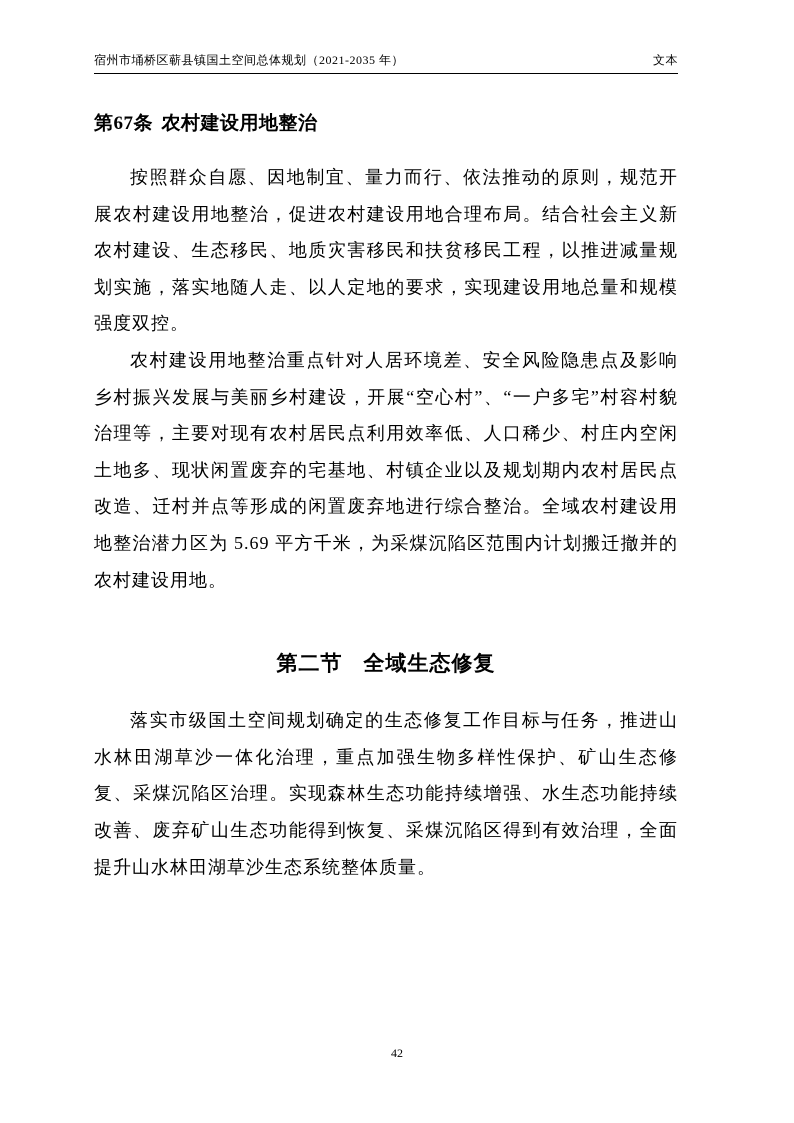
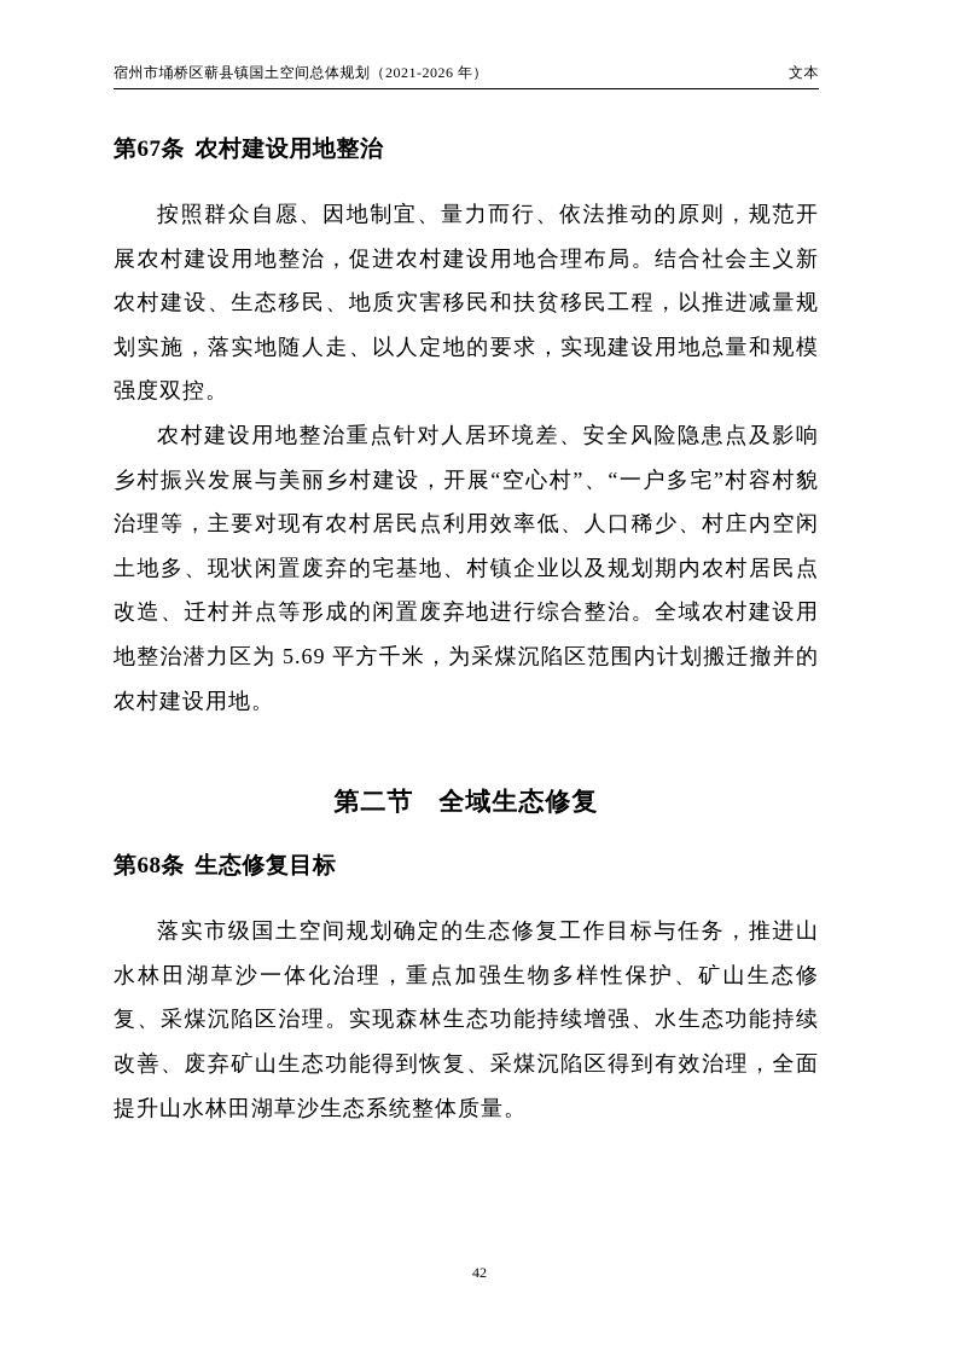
- 宿州市埇桥区蕲县镇国土空间总体规划（2021-2035 年）
+ 宿州市埇桥区蕲县镇国土空间总体规划（2021-2026 年）
  文本
  第67条 农村建设用地整治
  按照群众自愿、因地制宜、量力而行、依法推动的原则，规范开展农村建设用地整治，促进农村建设用地合理布局。结合社会主义新农村建设、生态移民、地质灾害移民和扶贫移民工程，以推进减量规划实施，落实地随人走、以人定地的要求，实现建设用地总量和规模强度双控。
  农村建设用地整治重点针对人居环境差、安全风险隐患点及影响乡村振兴发展与美丽乡村建设，开展“空心村”、“一户多宅”村容村貌治理等，主要对现有农村居民点利用效率低、人口稀少、村庄内空闲土地多、现状闲置废弃的宅基地、村镇企业以及规划期内农村居民点改造、迁村并点等形成的闲置废弃地进行综合整治。全域农村建设用地整治潜力区为 5.69 平方千米，为采煤沉陷区范围内计划搬迁撤并的农村建设用地。
  第二节 全域生态修复
+ 第68条 生态修复目标
  落实市级国土空间规划确定的生态修复工作目标与任务，推进山水林田湖草沙一体化治理，重点加强生物多样性保护、矿山生态修复、采煤沉陷区治理。实现森林生态功能持续增强、水生态功能持续改善、废弃矿山生态功能得到恢复、采煤沉陷区得到有效治理，全面提升山水林田湖草沙生态系统整体质量。
  42
